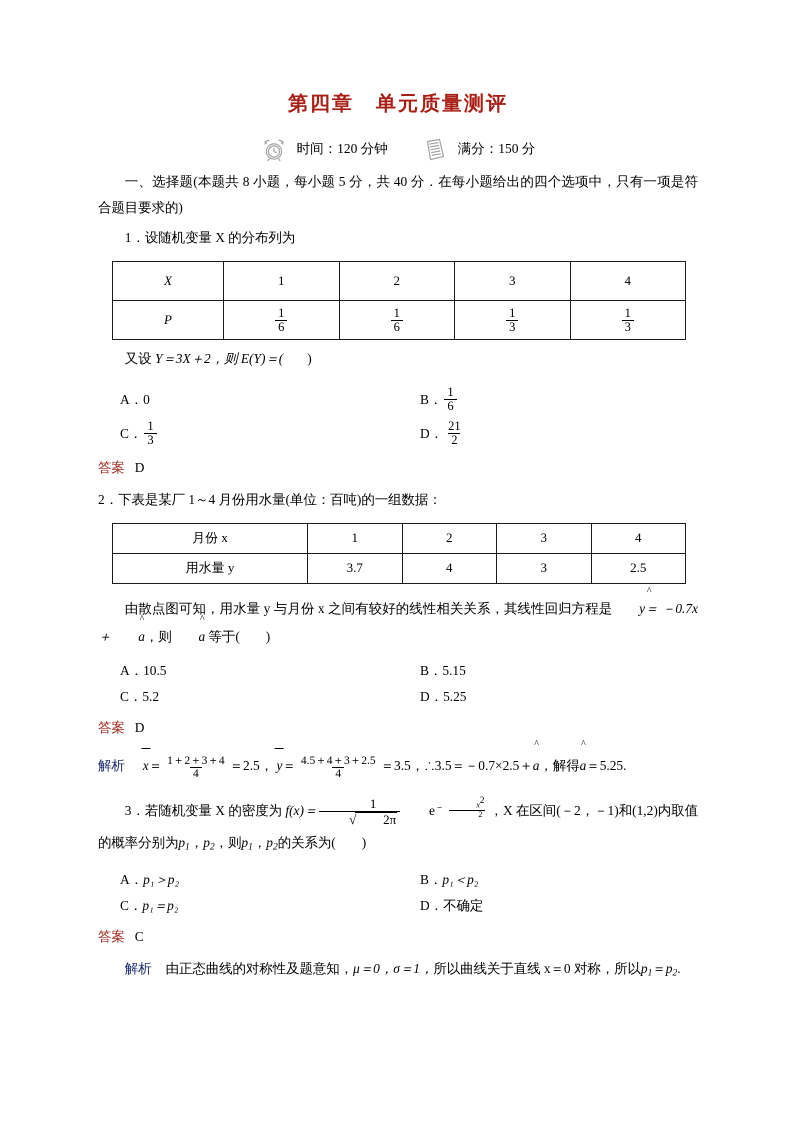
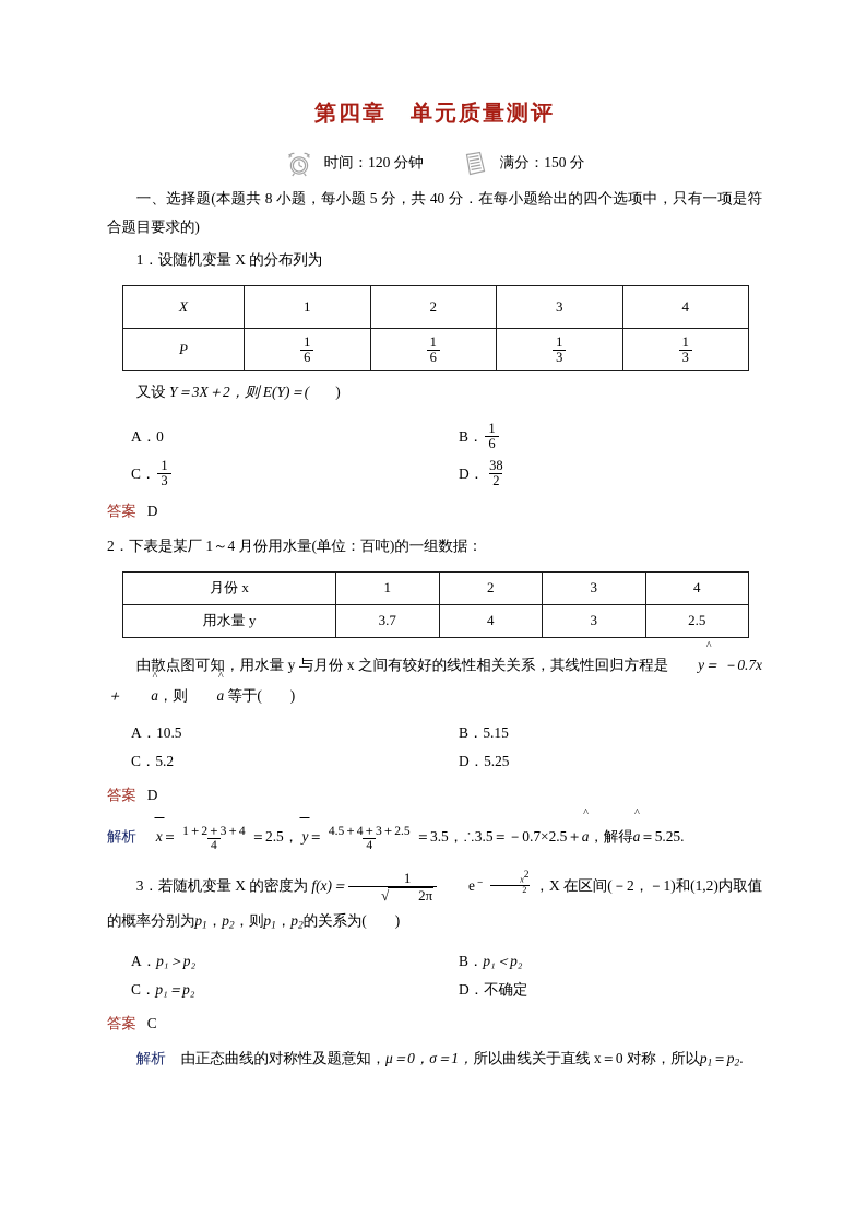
  第四章 单元质量测评
  时间：120 分钟
  满分：150 分
  一、选择题(本题共 8 小题，每小题 5 分，共 40 分．在每小题给出的四个选项中，只有一项是符合题目要求的)
  1．设随机变量 X 的分布列为
  X	1	2	3	4
  P	16	16	13	13
  又设 Y＝3X＋2，则 E(Y)＝( )
  A．
  0
  C．
  1
  3
  B．
  1
  6
  D．
- 21
+ 38
  2
  答案 D
  2．下表是某厂 1～4 月份用水量(单位：百吨)的一组数据：
  月份 x	1	2	3	4
  用水量 y	3.7	4	3	2.5
  由散点图可知，用水量 y 与月份 x 之间有较好的线性相关关系，其线性回归方程是
  ^
  y＝ －0.7x＋
  ^
  a，则
  ^
  a 等于( )
  A．
  10.5
  C．
  5.2
  B．
  5.15
  D．
  5.25
  答案 D
  解析 x＝
  1＋2＋3＋4
  4
  ＝2.5， y＝
  4.5＋4＋3＋2.5
  4
  ＝3.5，∴3.5＝－0.7×2.5＋
  ^
  a，解得
  ^
  a＝5.25.
  3．若随机变量 X 的密度为 f(x)＝
  1
  √ 2π
  e－
  x2
  2
  ，X 在区间(－2，－1)和(1,2)内取值的概率分别为p1，p2，则p1，p2的关系为( )
  A．
  p₁＞p₂
  C．
  p₁＝p₂
  B．
  p₁＜p₂
  D．
  不确定
  答案 C
  解析 由正态曲线的对称性及题意知，μ＝0，σ＝1，所以曲线关于直线 x＝0 对称，所以p1＝p2.
